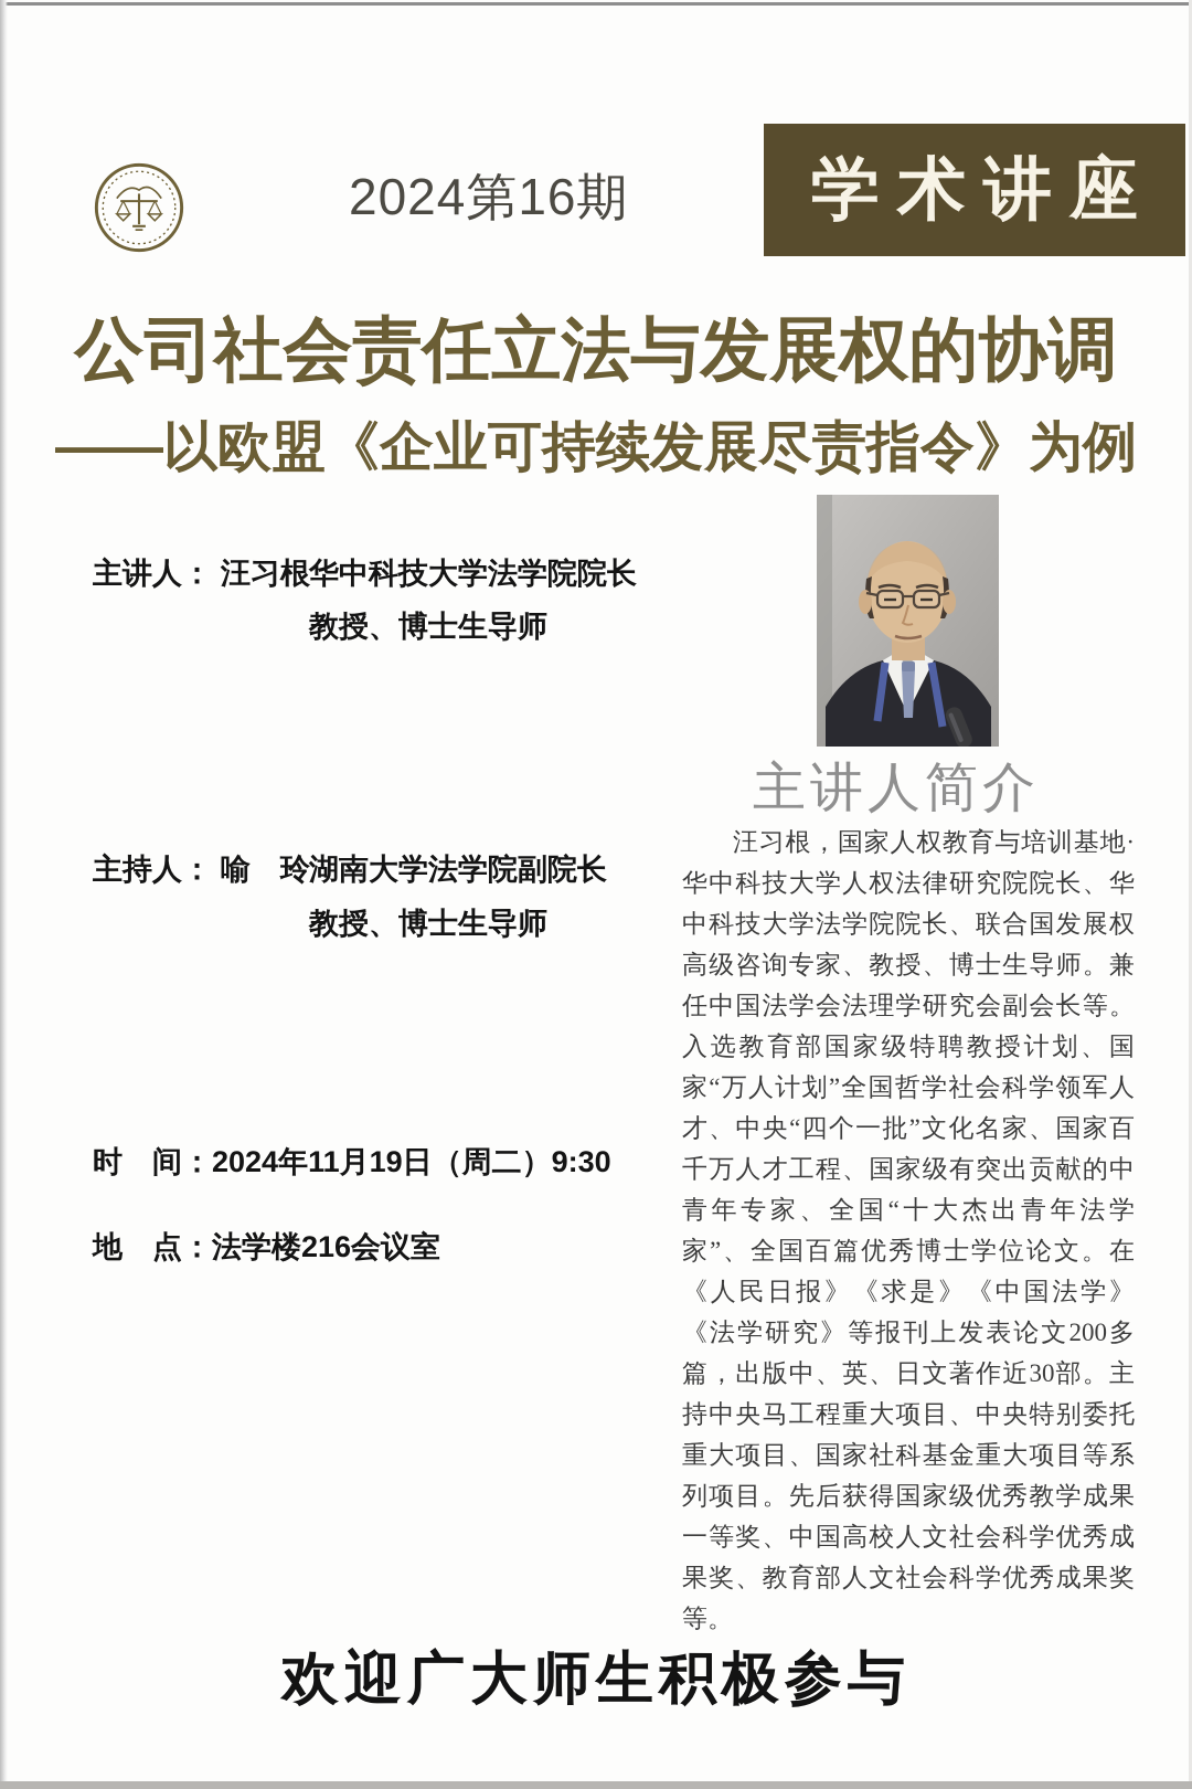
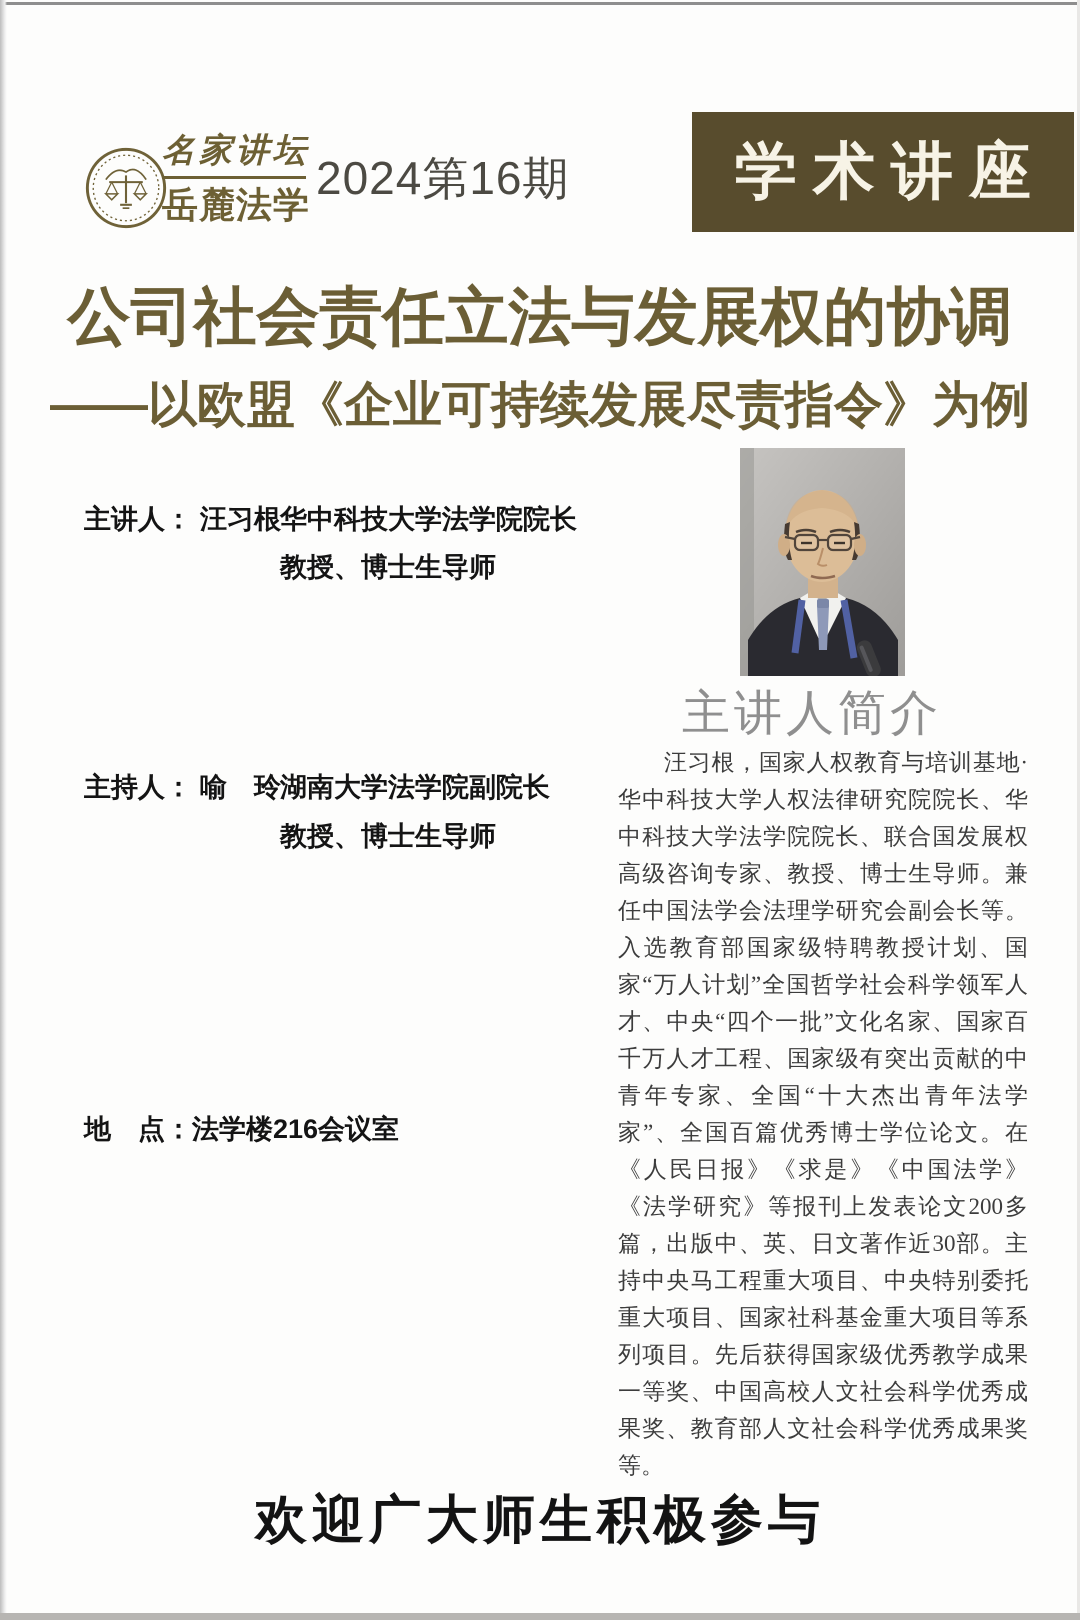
+ 名家讲坛
+ 岳麓法学
  2024第16期
  学术讲座
  公司社会责任立法与发展权的协调
  ——以欧盟《企业可持续发展尽责指令》为例
  主讲人： 汪习根
  华中科技大学法学院院长
  教授、博士生导师
  主持人： 喻 玲
  湖南大学法学院副院长
  教授、博士生导师
- 时 间：2024年11月19日（周二）9:30
  地 点：法学楼216会议室
  主讲人简介
  汪习根，国家人权教育与培训基地·华中科技大学人权法律研究院院长、华中科技大学法学院院长、联合国发展权高级咨询专家、教授、博士生导师。兼任中国法学会法理学研究会副会长等。入选教育部国家级特聘教授计划、国家“万人计划”全国哲学社会科学领军人才、中央“四个一批”文化名家、国家百千万人才工程、国家级有突出贡献的中青年专家、全国“十大杰出青年法学家”、全国百篇优秀博士学位论文。在《人民日报》《求是》《中国法学》《法学研究》等报刊上发表论文200多篇，出版中、英、日文著作近30部。主持中央马工程重大项目、中央特别委托重大项目、国家社科基金重大项目等系列项目。先后获得国家级优秀教学成果一等奖、中国高校人文社会科学优秀成果奖、教育部人文社会科学优秀成果奖等。
  欢迎广大师生积极参与
